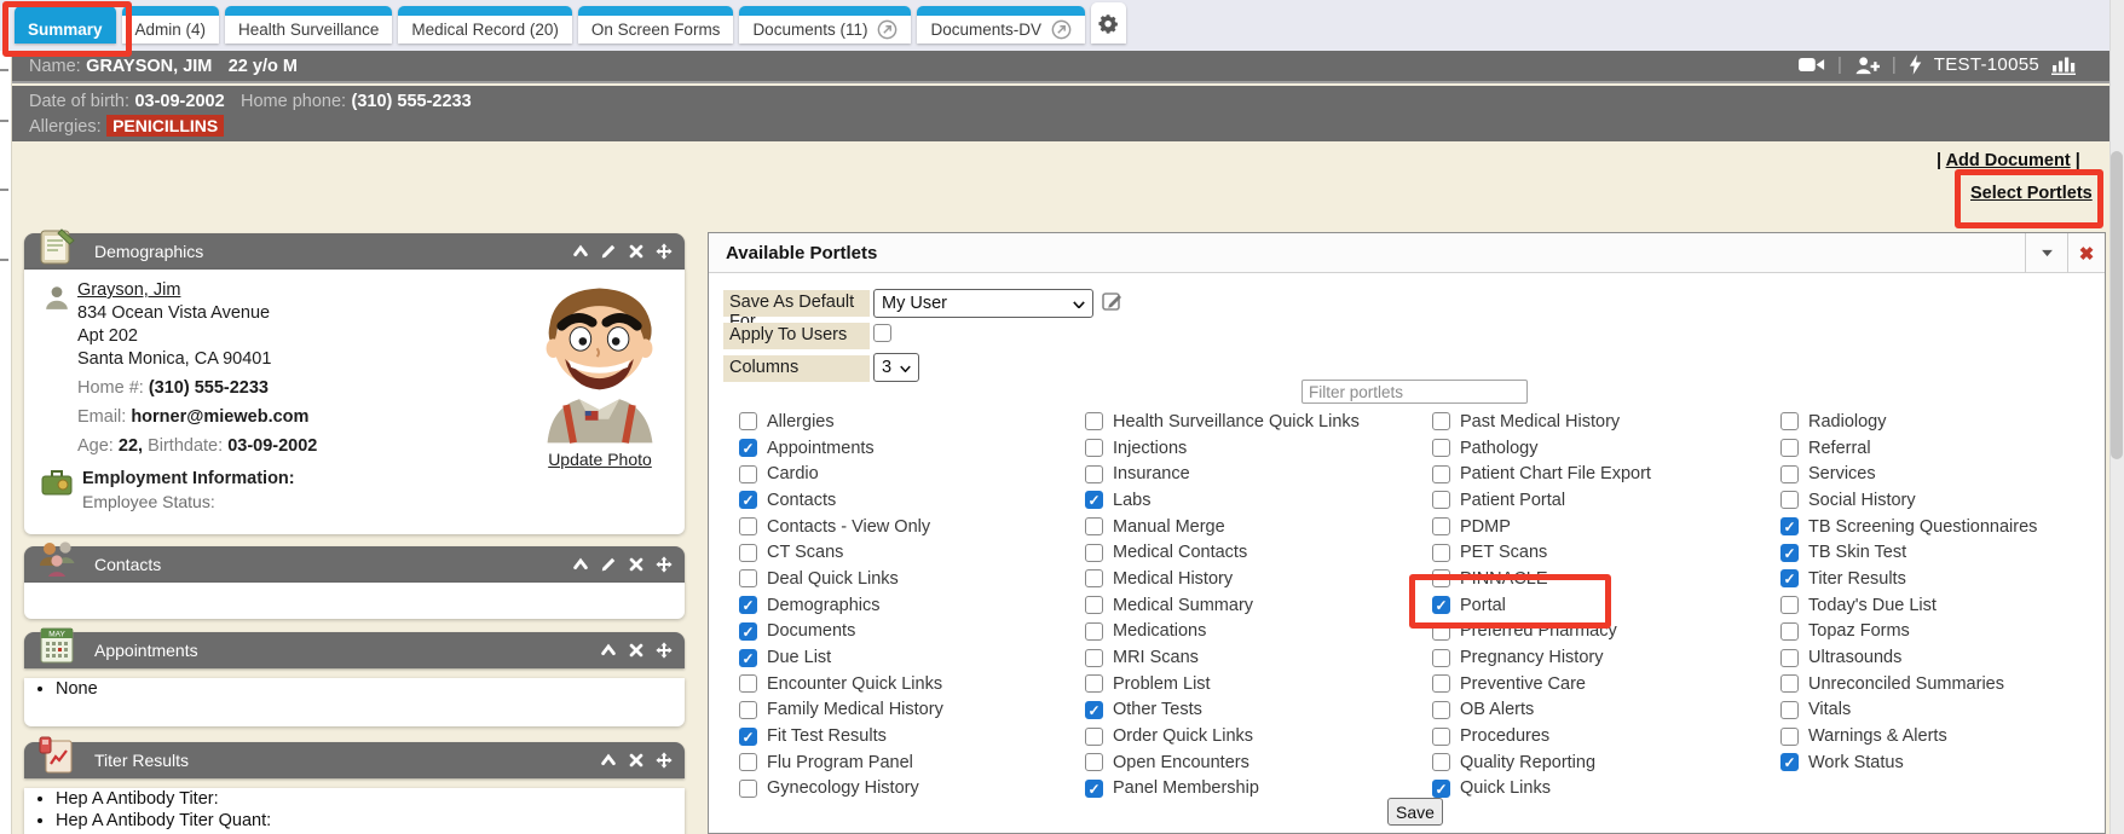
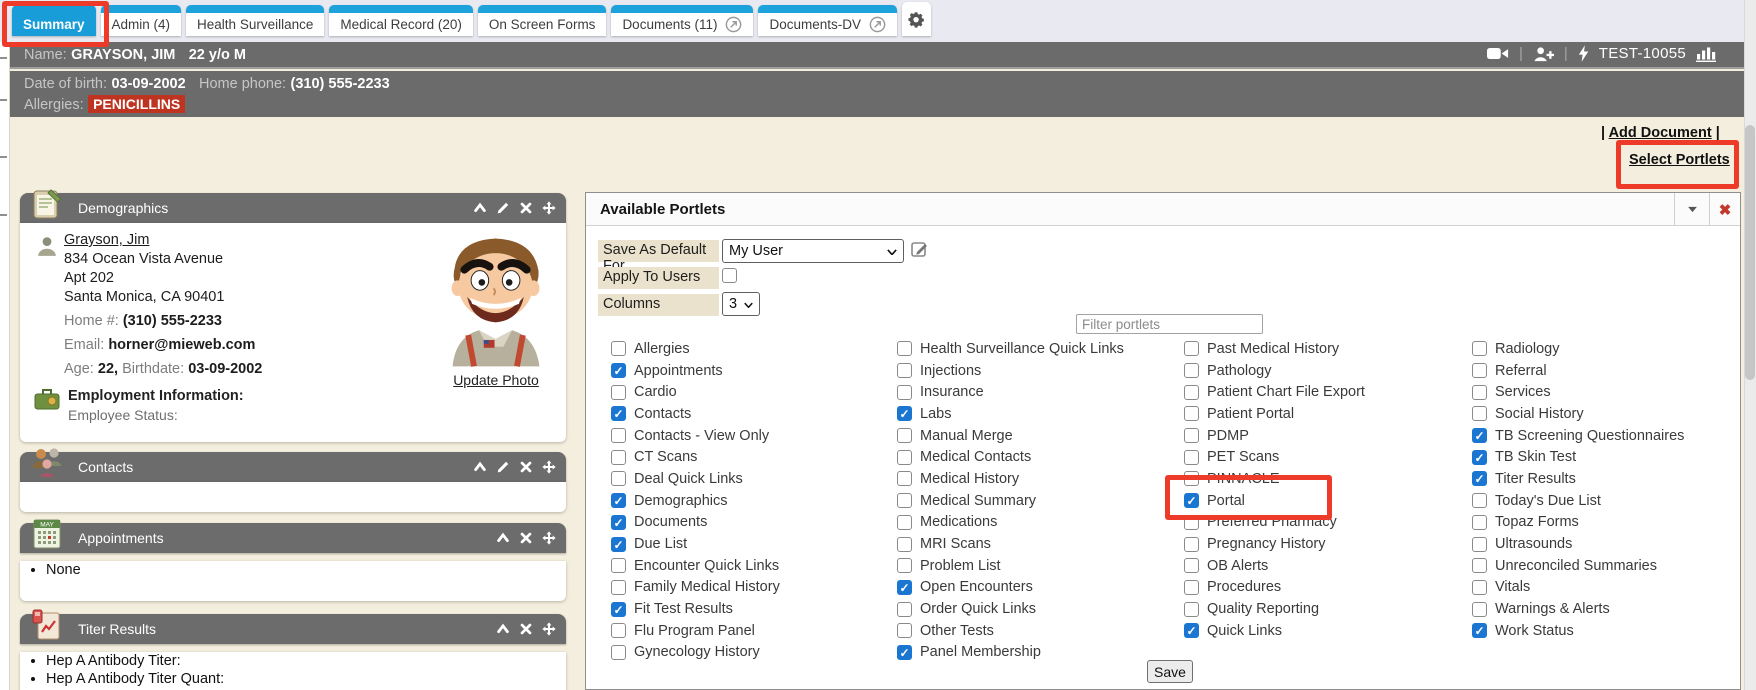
  Summary
  Admin (4)
  Health Surveillance
  Medical Record (20)
  On Screen Forms
  Documents (11)
  Documents-DV
  Name: GRAYSON, JIM 22 y/o M
  |
  |
  TEST-10055
  Date of birth: 03-09-2002 Home phone: (310) 555-2233
  Allergies: PENICILLINS
  | Add Document |
  Select Portlets
  Demographics
  Grayson, Jim
  834 Ocean Vista Avenue
  Apt 202
  Santa Monica, CA 90401 Home #: (310) 555-2233 Email: horner@mieweb.com Age: 22, Birthdate: 03-09-2002
  Employment Information:
  Employee Status:
  Update Photo
  Contacts
  Appointments
  None
  Titer Results
  Hep A Antibody Titer:
  Hep A Antibody Titer Quant:
  Available Portlets
  ✖
  Save As Default For
  My User
  Apply To Users
  Columns
  3
  Filter portlets
  Allergies
  ✓
  Appointments
  Cardio
  ✓
  Contacts
  Contacts - View Only
  CT Scans
  Deal Quick Links
  ✓
  Demographics
  ✓
  Documents
  ✓
  Due List
  Encounter Quick Links
  Family Medical History
  ✓
  Fit Test Results
  Flu Program Panel
  Gynecology History
  Health Surveillance Quick Links
  Injections
  Insurance
  ✓
  Labs
  Manual Merge
  Medical Contacts
  Medical History
  Medical Summary
  Medications
  MRI Scans
  Problem List
  ✓
- Other Tests
+ Open Encounters
  Order Quick Links
- Open Encounters
+ Other Tests
  ✓
  Panel Membership
  Past Medical History
  Pathology
  Patient Chart File Export
  Patient Portal
  PDMP
  PET Scans
  PINNACLE
  ✓
  Portal
  Preferred Pharmacy
  Pregnancy History
- Preventive Care
  OB Alerts
  Procedures
  Quality Reporting
  ✓
  Quick Links
  Radiology
  Referral
  Services
  Social History
  ✓
  TB Screening Questionnaires
  ✓
  TB Skin Test
  ✓
  Titer Results
  Today's Due List
  Topaz Forms
  Ultrasounds
  Unreconciled Summaries
  Vitals
  Warnings & Alerts
  ✓
  Work Status
  Save
